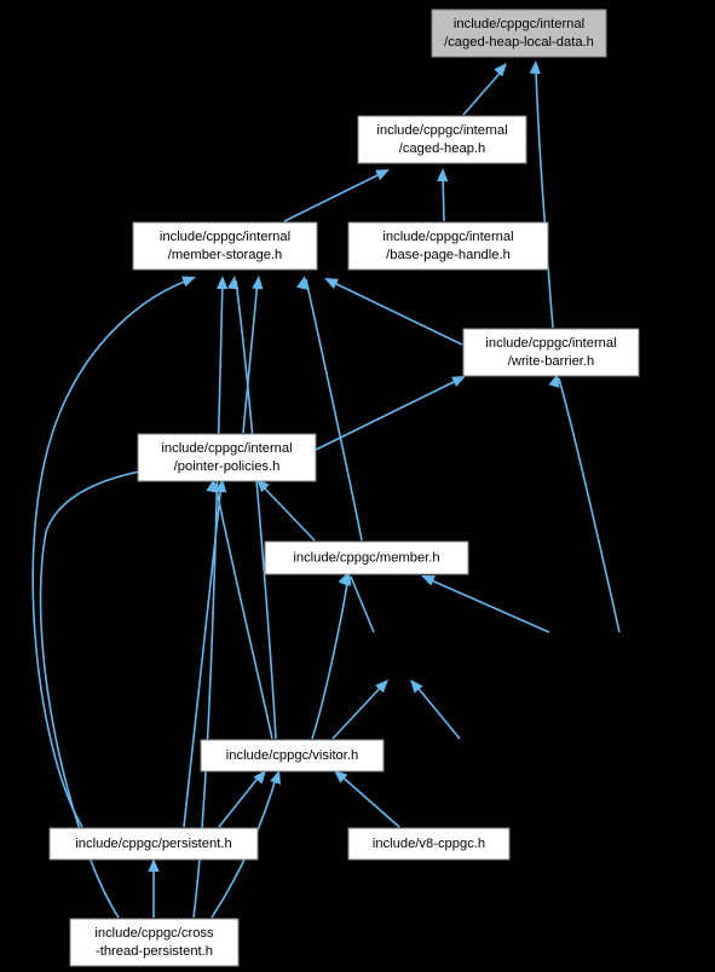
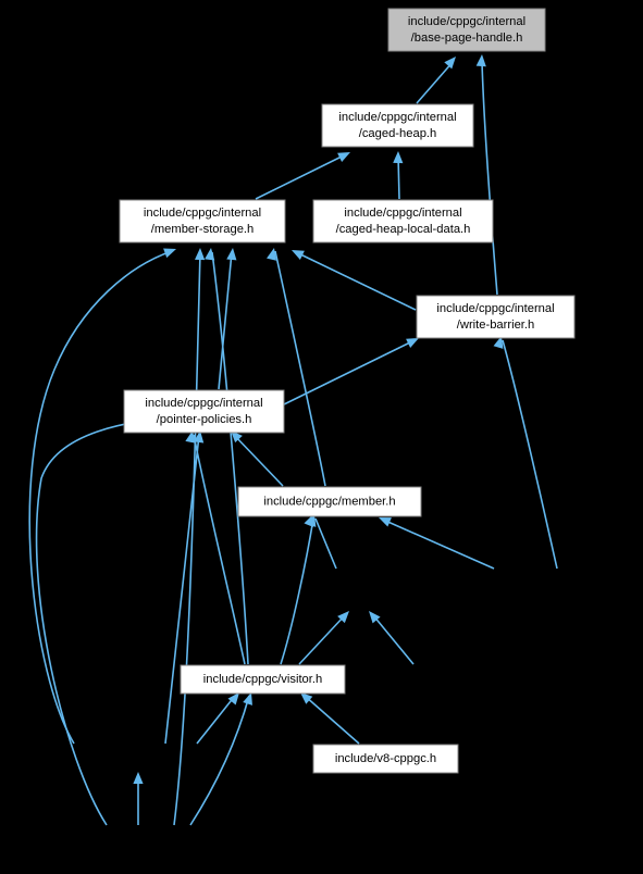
  include/cppgc/internal
- /caged-heap-local-data.h
+ /base-page-handle.h
  include/cppgc/internal
  /caged-heap.h
  include/cppgc/internal
  /member-storage.h
  include/cppgc/internal
- /base-page-handle.h
+ /caged-heap-local-data.h
  include/cppgc/internal
  /write-barrier.h
  include/cppgc/internal
  /pointer-policies.h
  include/cppgc/member.h
  include/cppgc/visitor.h
- include/cppgc/persistent.h
  include/v8-cppgc.h
- include/cppgc/cross
- -thread-persistent.h
